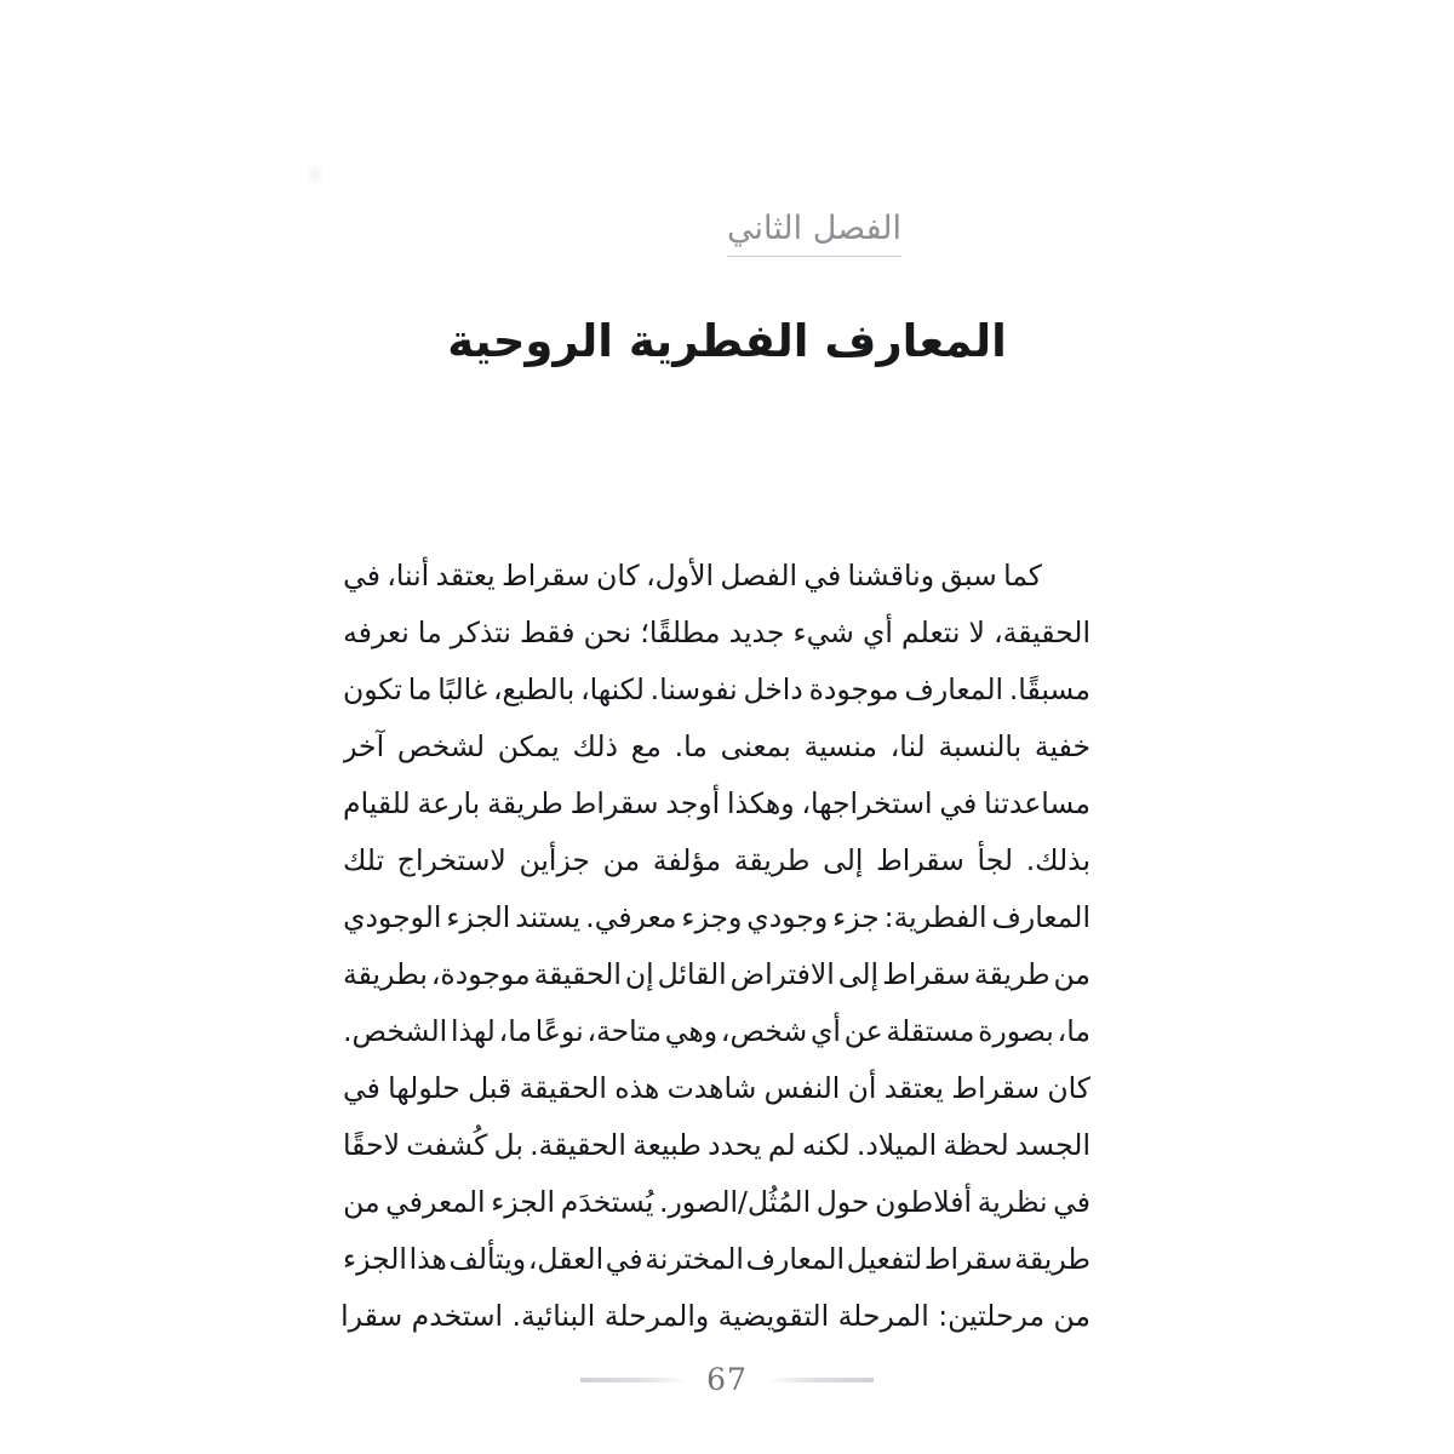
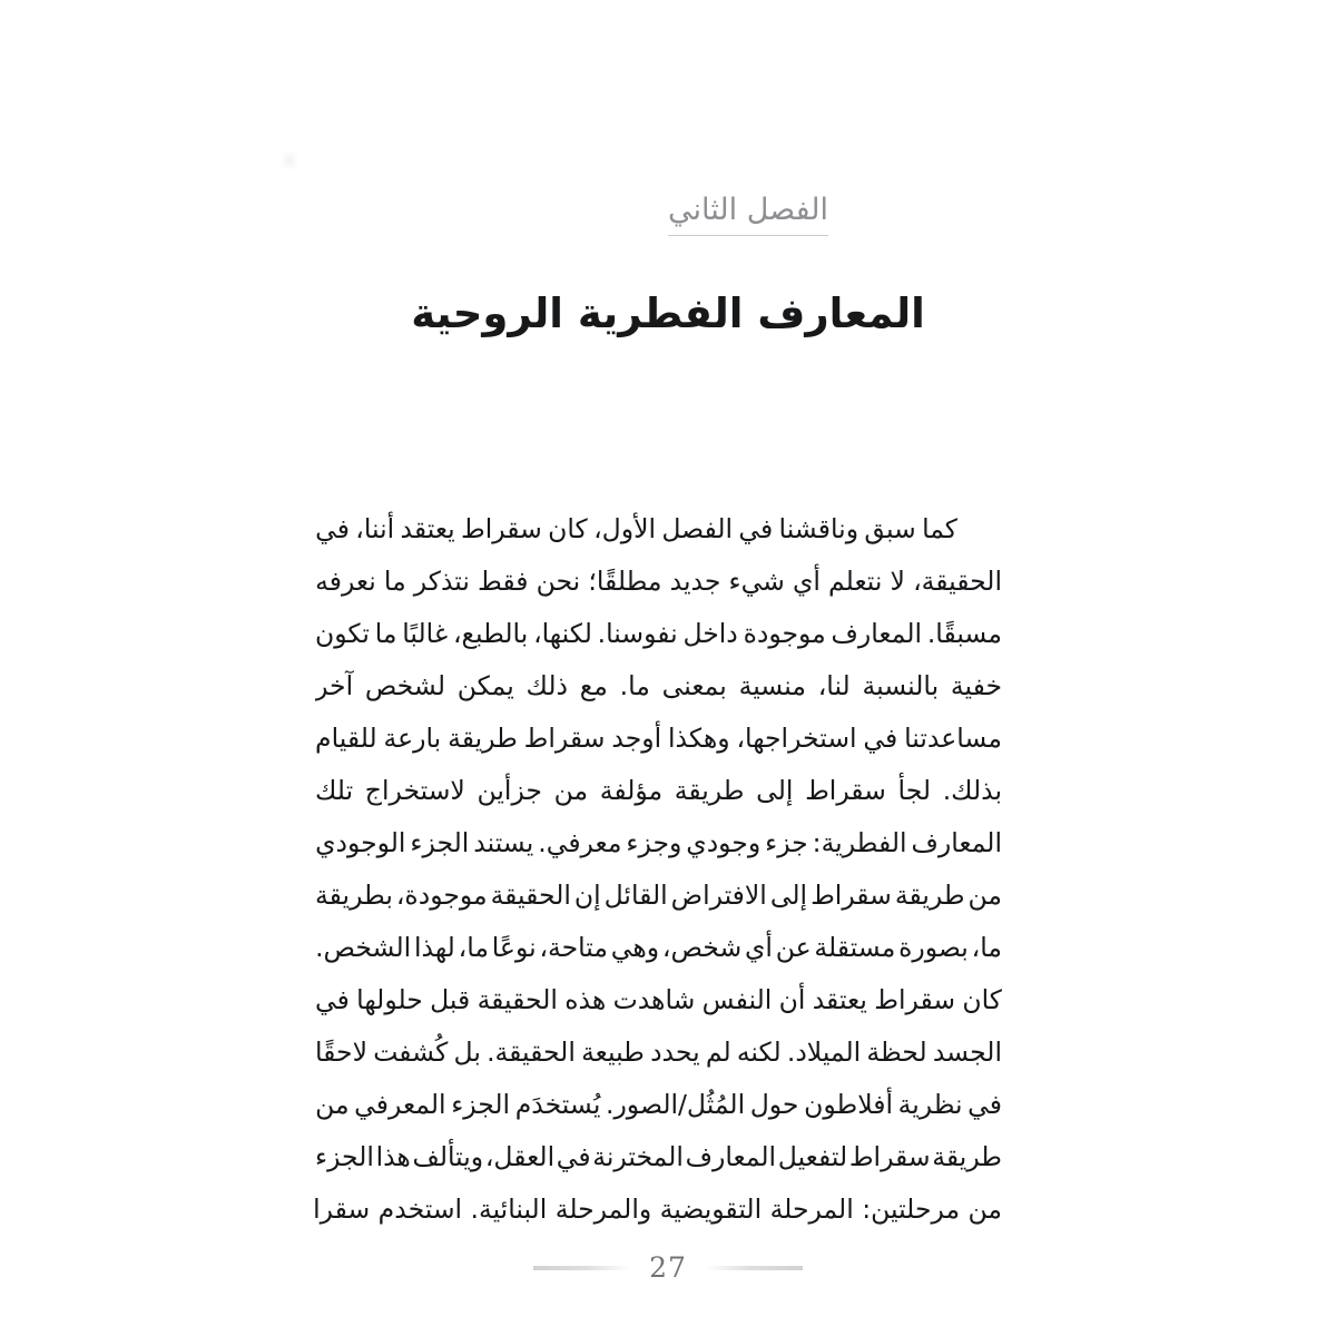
  الفصل الثاني
  المعارف الفطرية الروحية
  كما
  سبق
  وناقشنا
  في
  الفصل
  الأول،
  كان
  سقراط
  يعتقد
  أننا،
  في
  الحقيقة،
  لا
  نتعلم
  أي
  شيء
  جديد
  مطلقًا؛
  نحن
  فقط
  نتذكر
  ما
  نعرفه
  مسبقًا.
  المعارف
  موجودة
  داخل
  نفوسنا.
  لكنها،
  بالطبع،
  غالبًا
  ما
  تكون
  خفية
  بالنسبة
  لنا،
  منسية
  بمعنى
  ما.
  مع
  ذلك
  يمكن
  لشخص
  آخر
  مساعدتنا
  في
  استخراجها،
  وهكذا
  أوجد
  سقراط
  طريقة
  بارعة
  للقيام
  بذلك.
  لجأ
  سقراط
  إلى
  طريقة
  مؤلفة
  من
  جزأين
  لاستخراج
  تلك
  المعارف
  الفطرية:
  جزء
  وجودي
  وجزء
  معرفي.
  يستند
  الجزء
  الوجودي
  من
  طريقة
  سقراط
  إلى
  الافتراض
  القائل
  إن
  الحقيقة
  موجودة،
  بطريقة
  ما،
  بصورة
  مستقلة
  عن
  أي
  شخص،
  وهي
  متاحة،
  نوعًا
  ما،
  لهذا
  الشخص.
  كان
  سقراط
  يعتقد
  أن
  النفس
  شاهدت
  هذه
  الحقيقة
  قبل
  حلولها
  في
  الجسد
  لحظة
  الميلاد.
  لكنه
  لم
  يحدد
  طبيعة
  الحقيقة.
  بل
  كُشفت
  لاحقًا
  في
  نظرية
  أفلاطون
  حول
  المُثُل/الصور.
  يُستخدَم
  الجزء
  المعرفي
  من
  طريقة
  سقراط
  لتفعيل
  المعارف
  المخترنة
  في
  العقل،
  ويتألف
  هذا
  الجزء
  من مرحلتين: المرحلة التقويضية والمرحلة البنائية. استخدم سقرا
- 67
+ 27
